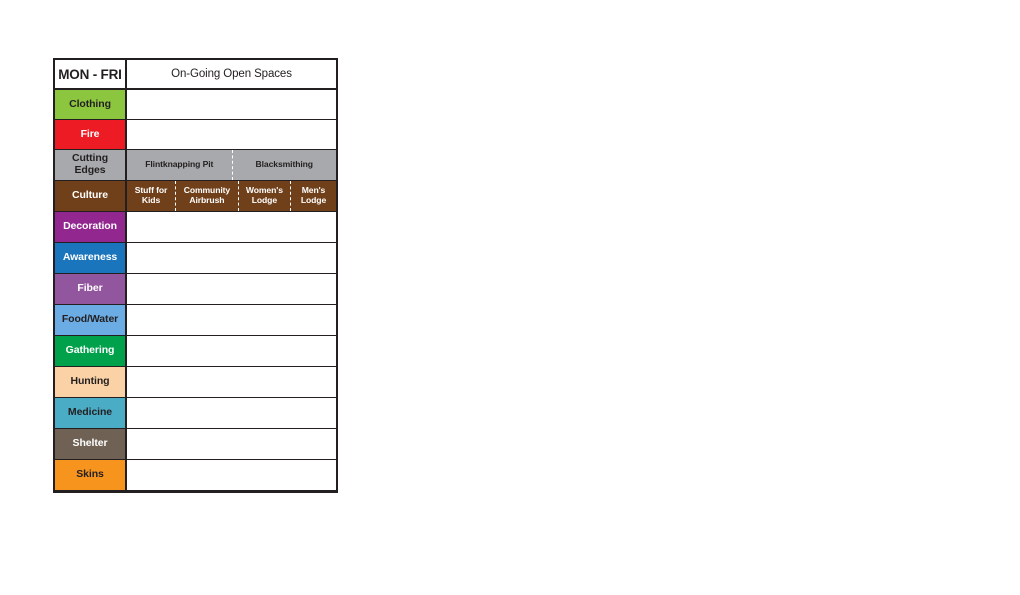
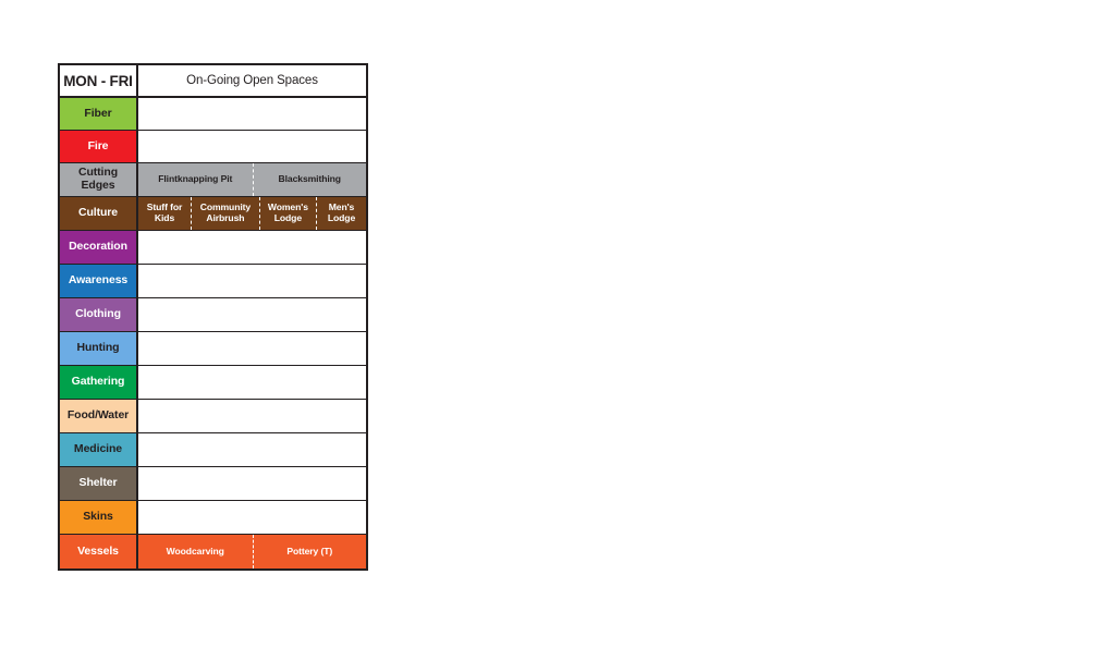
  MON - FRI
  On-Going Open Spaces
- Clothing
+ Fiber
  Fire
  Cutting Edges
  Flintknapping Pit
  Blacksmithing
  Culture
  Stuff for Kids
  Community Airbrush
  Women's Lodge
  Men's Lodge
  Decoration
  Awareness
- Fiber
+ Clothing
- Food/Water
+ Hunting
  Gathering
- Hunting
+ Food/Water
  Medicine
  Shelter
  Skins
+ Vessels
+ Woodcarving
+ Pottery (T)
